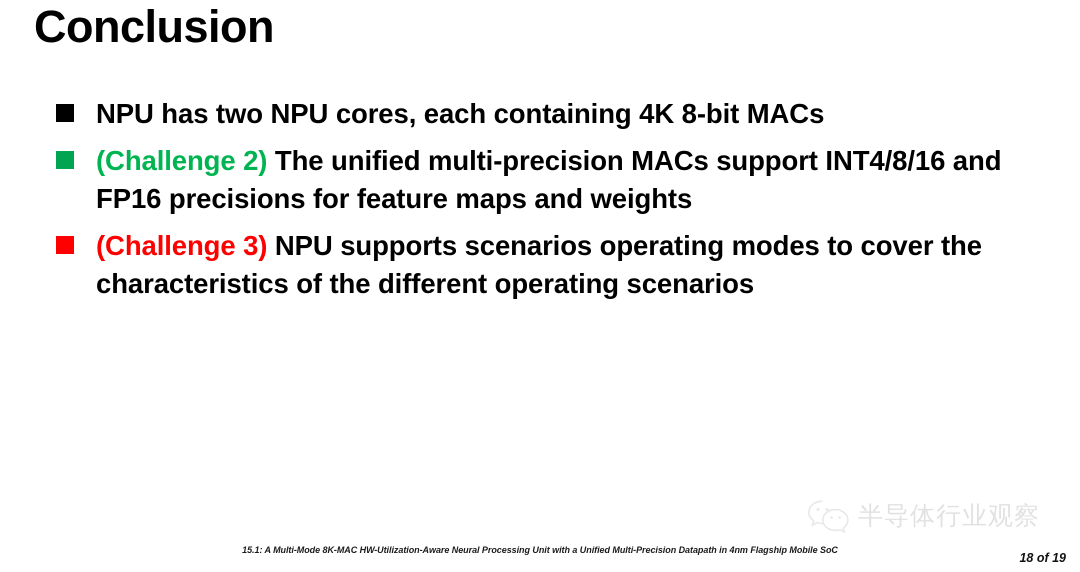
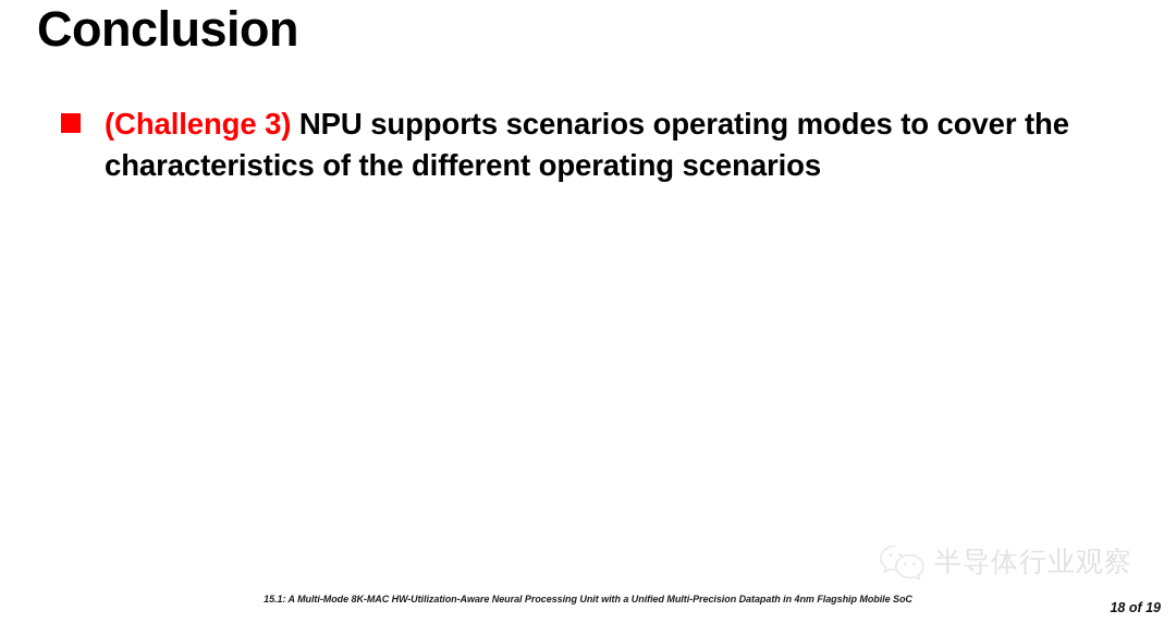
  Conclusion
- NPU has two NPU cores, each containing 4K 8-bit MACs
- (Challenge 2) The unified multi-precision MACs support INT4/8/16 and FP16 precisions for feature maps and weights
  (Challenge 3) NPU supports scenarios operating modes to cover the characteristics of the different operating scenarios
  半导体行业观察
  15.1: A Multi-Mode 8K-MAC HW-Utilization-Aware Neural Processing Unit with a Unified Multi-Precision Datapath in 4nm Flagship Mobile SoC
  18 of 19
